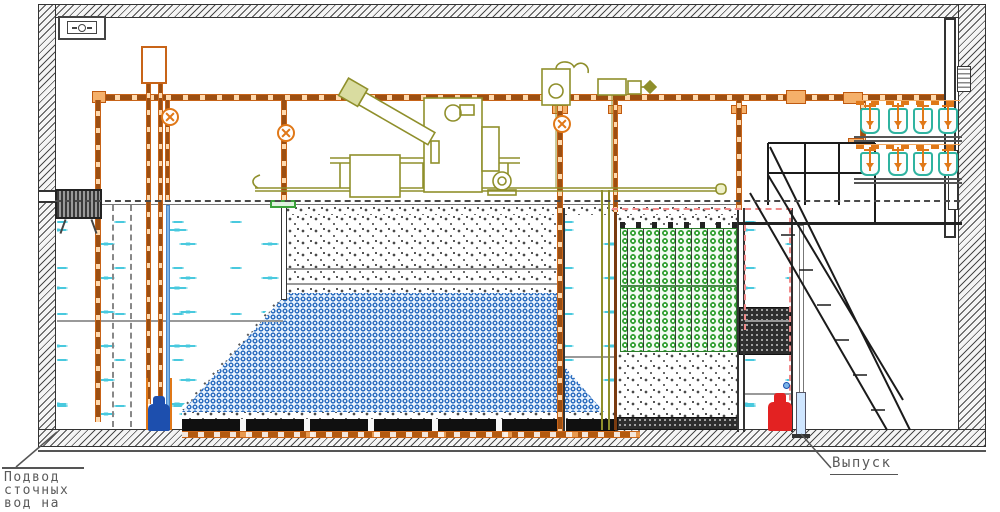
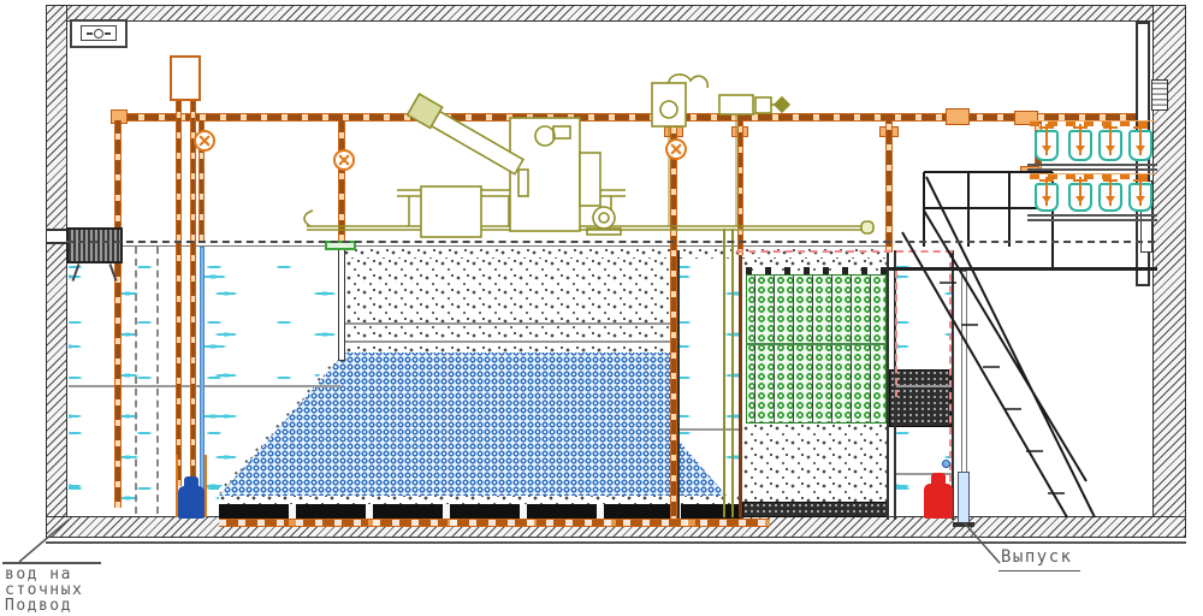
- Подвод
+ вод на
  сточных
- вод на
+ Подвод
  Выпуск
